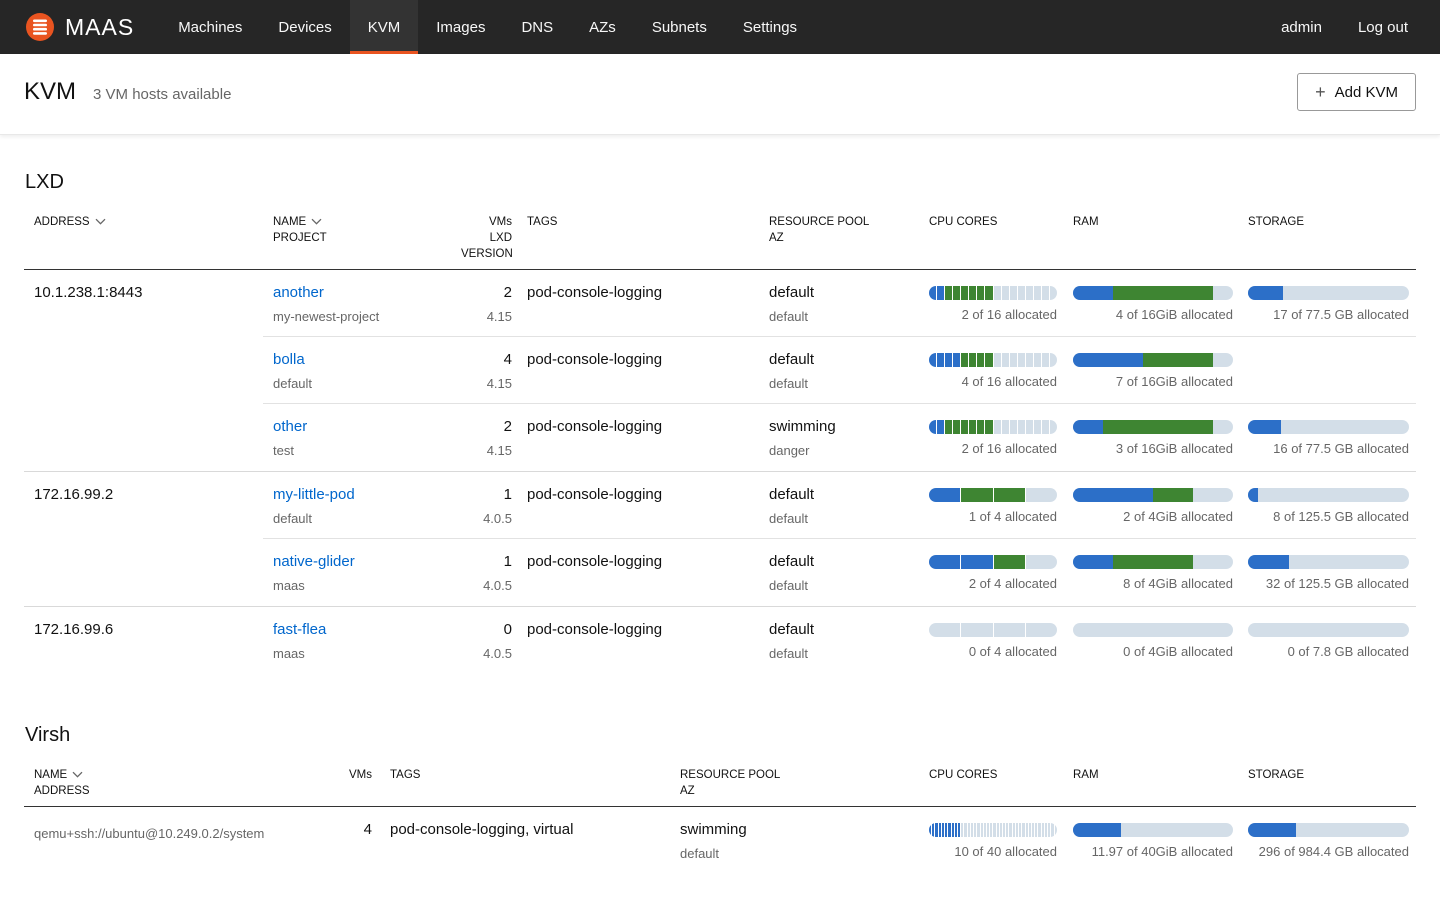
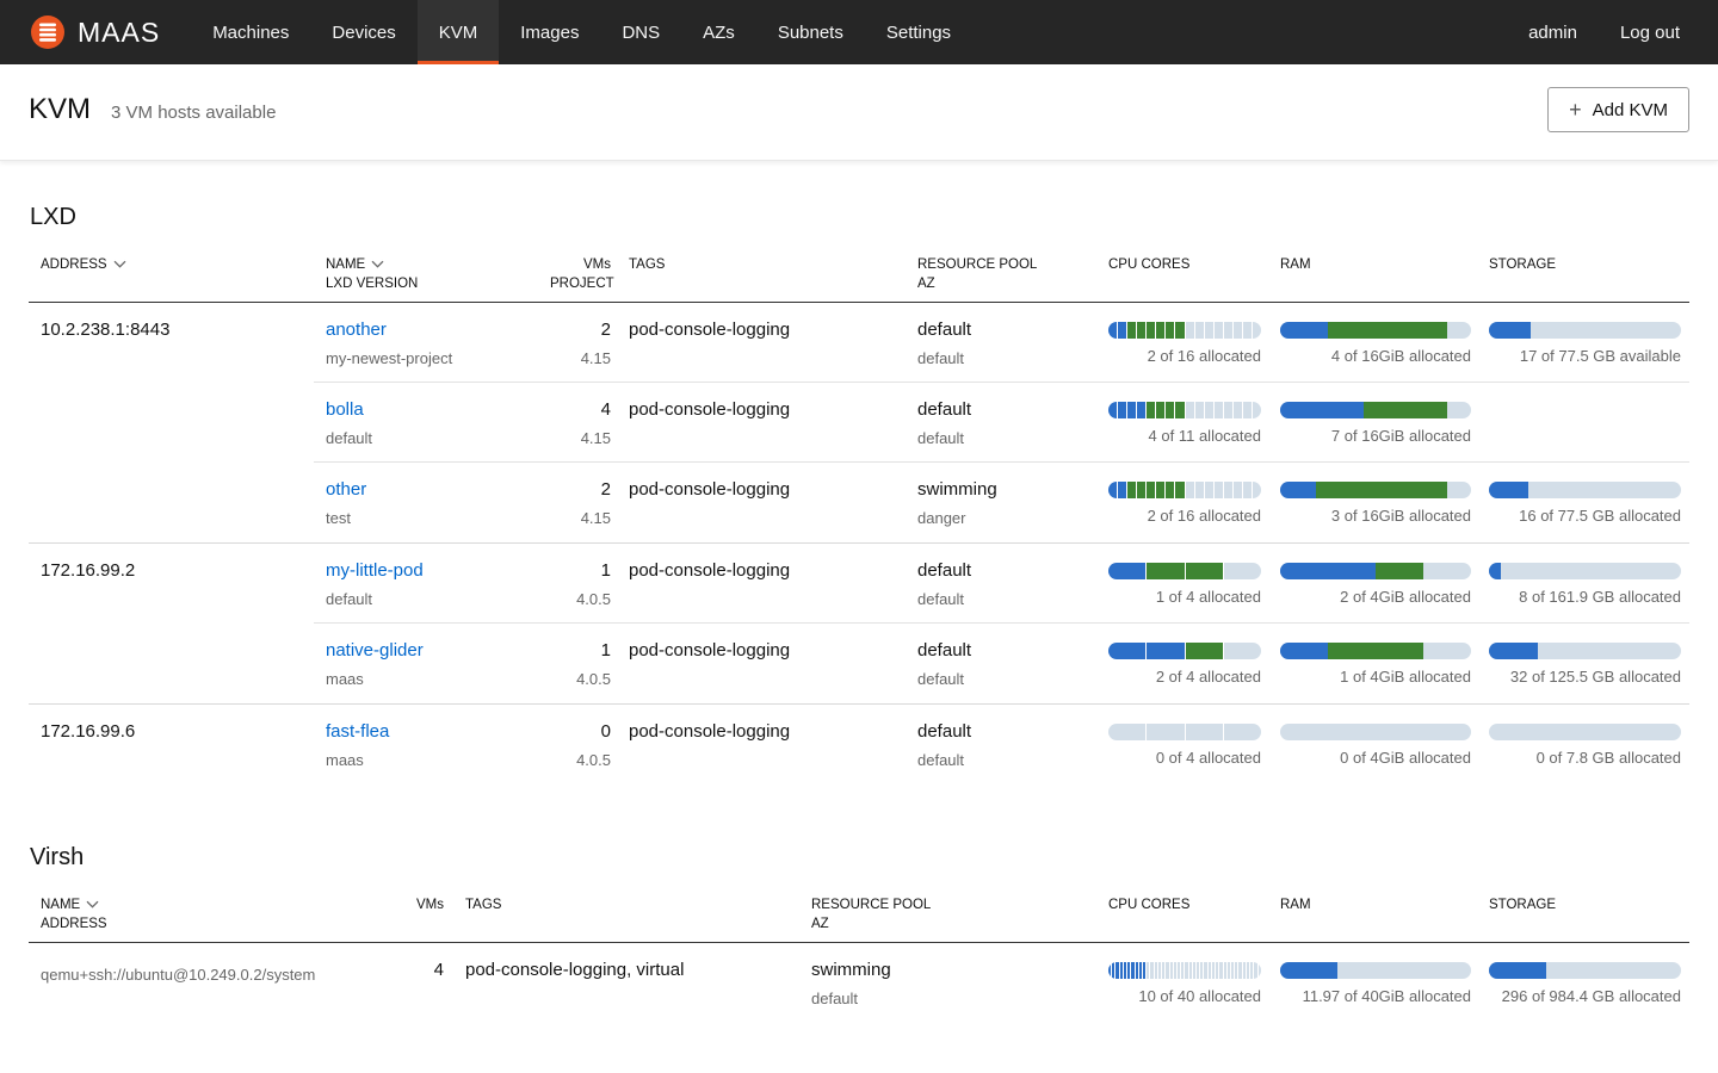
  MAAS
  Machines
  Devices
  KVM
  Images
  DNS
  AZs
  Subnets
  Settings
  admin
  Log out
  KVM
  3 VM hosts available
  +
  Add KVM
  LXD
  ADDRESS
  NAME
- PROJECT
+ LXD VERSION
  VMs
- LXD VERSION
+ PROJECT
  TAGS
  RESOURCE POOL
  AZ
  CPU CORES
  RAM
  STORAGE
- 10.1.238.1:8443
+ 10.2.238.1:8443
  another
  my-newest-project
  2
  4.15
  pod-console-logging
  default
  default
  2 of 16 allocated
  4 of 16GiB allocated
- 17 of 77.5 GB allocated
+ 17 of 77.5 GB available
  bolla
  default
  4
  4.15
  pod-console-logging
  default
  default
- 4 of 16 allocated
+ 4 of 11 allocated
  7 of 16GiB allocated
  other
  test
  2
  4.15
  pod-console-logging
  swimming
  danger
  2 of 16 allocated
  3 of 16GiB allocated
  16 of 77.5 GB allocated
  172.16.99.2
  my-little-pod
  default
  1
  4.0.5
  pod-console-logging
  default
  default
  1 of 4 allocated
  2 of 4GiB allocated
- 8 of 125.5 GB allocated
+ 8 of 161.9 GB allocated
  native-glider
  maas
  1
  4.0.5
  pod-console-logging
  default
  default
  2 of 4 allocated
- 8 of 4GiB allocated
+ 1 of 4GiB allocated
  32 of 125.5 GB allocated
  172.16.99.6
  fast-flea
  maas
  0
  4.0.5
  pod-console-logging
  default
  default
  0 of 4 allocated
  0 of 4GiB allocated
  0 of 7.8 GB allocated
  Virsh
  NAME
  ADDRESS
  VMs
  TAGS
  RESOURCE POOL
  AZ
  CPU CORES
  RAM
  STORAGE
  qemu+ssh://ubuntu@10.249.0.2/system
  4
  pod-console-logging, virtual
  swimming
  default
  10 of 40 allocated
  11.97 of 40GiB allocated
  296 of 984.4 GB allocated
